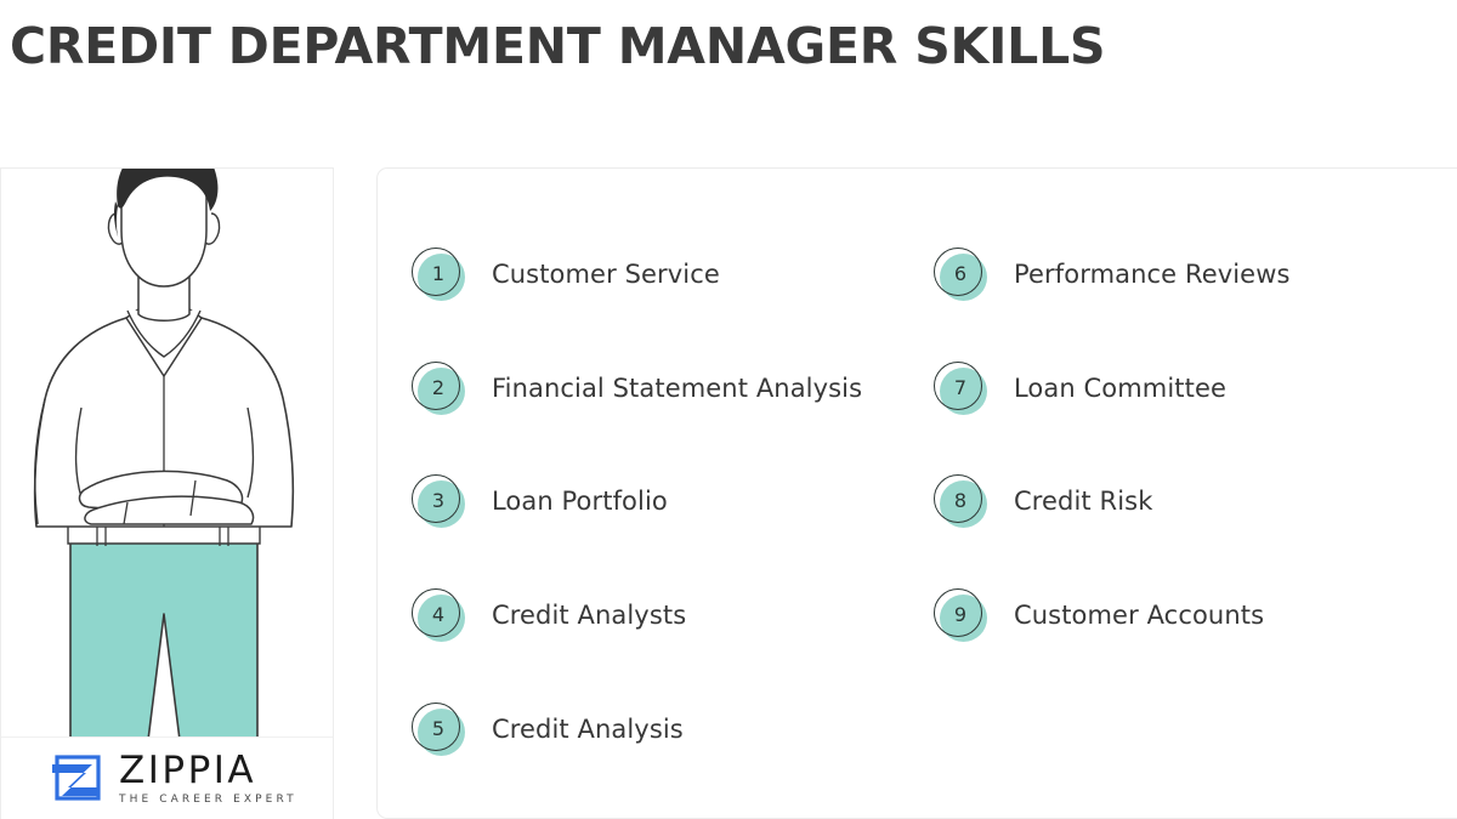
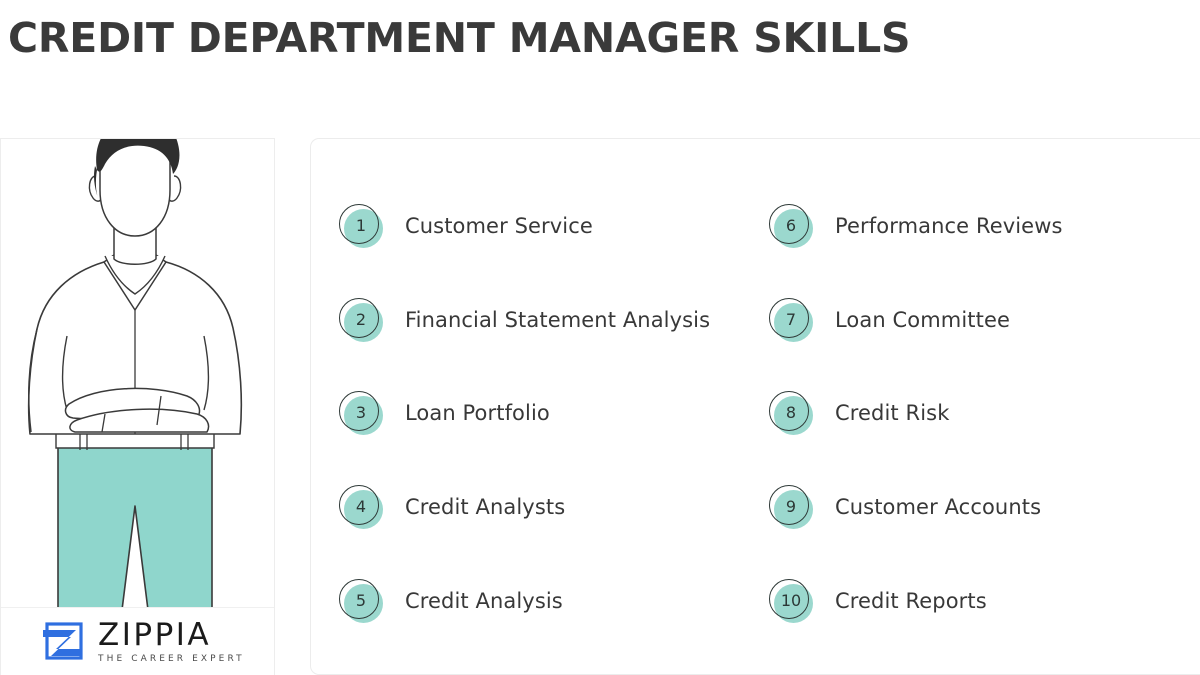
  CREDIT DEPARTMENT MANAGER SKILLS
  ZIPPIA
  THE CAREER EXPERT
  1
  Customer Service
  2
  Financial Statement Analysis
  3
  Loan Portfolio
  4
  Credit Analysts
  5
  Credit Analysis
  6
  Performance Reviews
  7
  Loan Committee
  8
  Credit Risk
  9
  Customer Accounts
+ 10
+ Credit Reports
